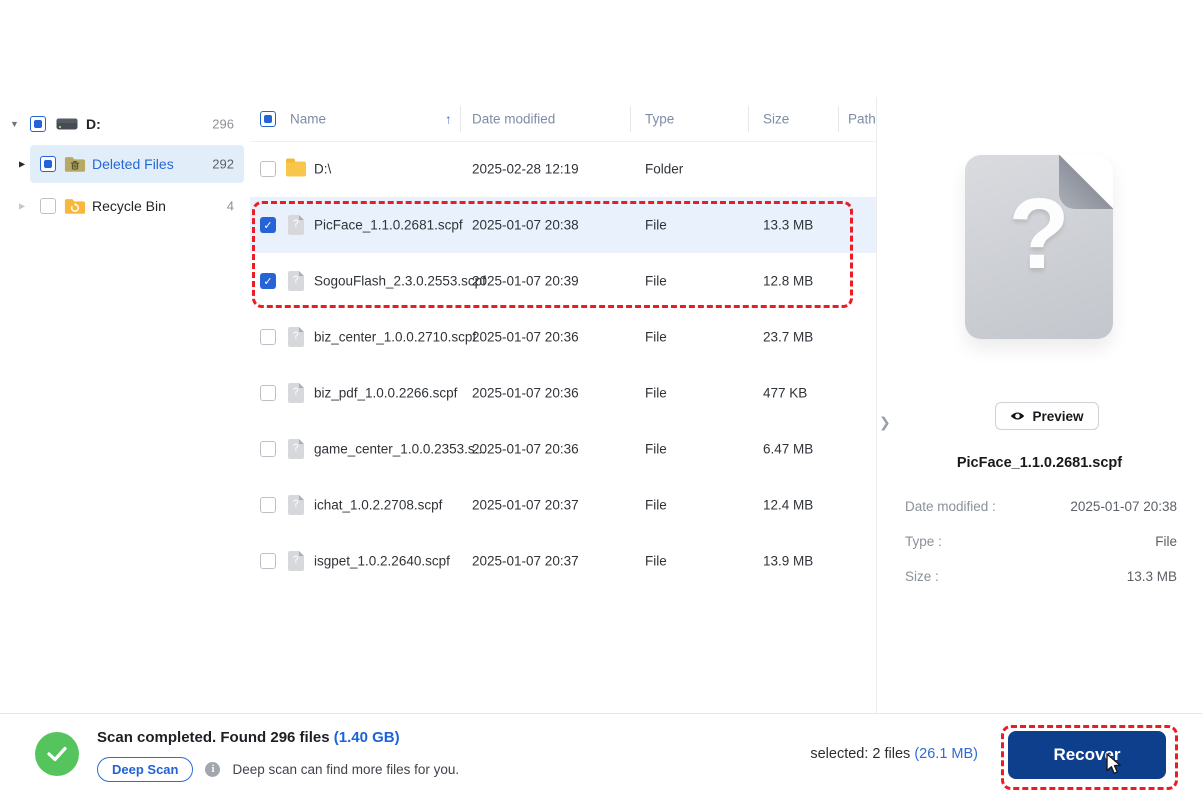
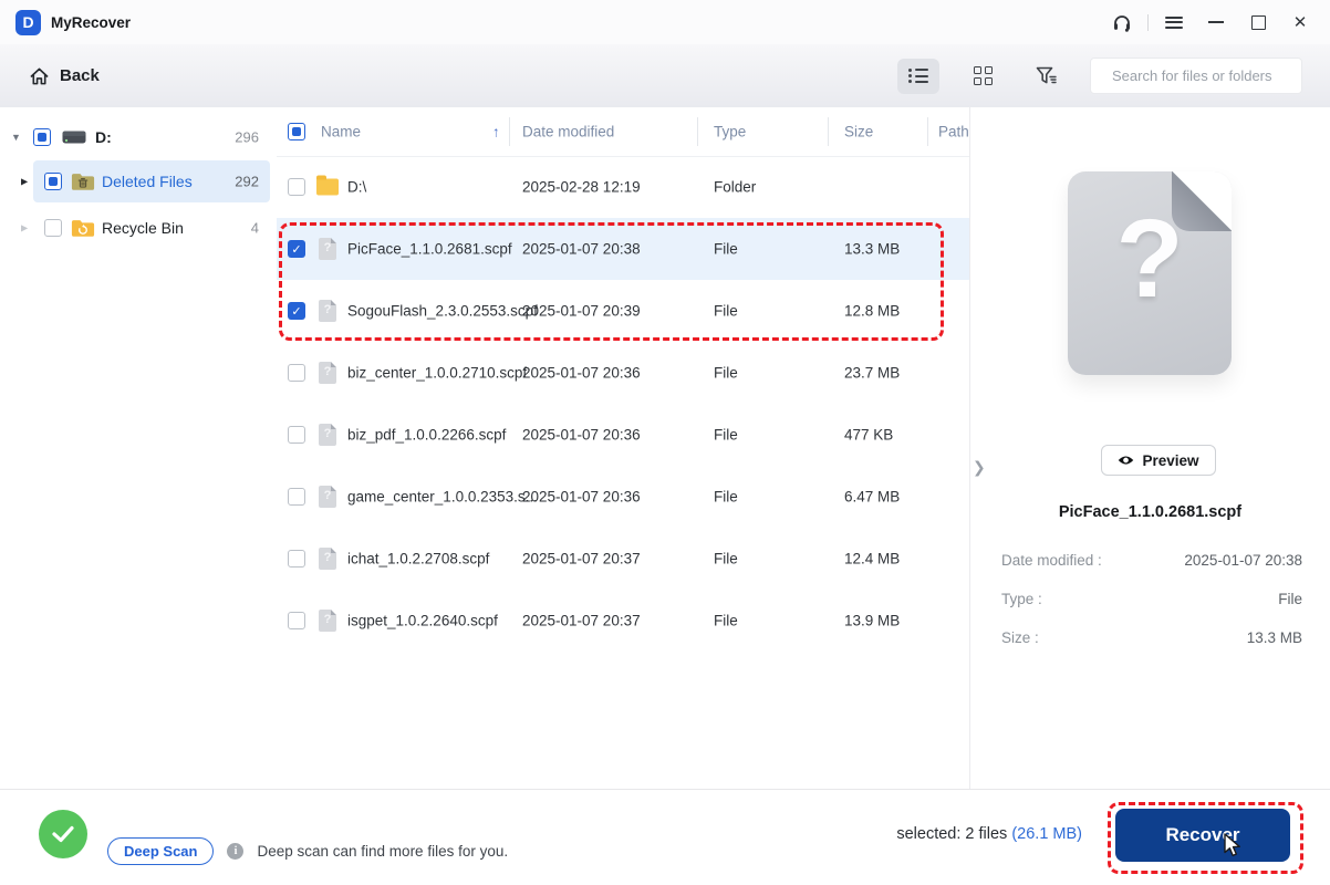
+ D
+ MyRecover
+ ✕
+ Back
+ Search for files or folders
  ▼
  D:
  296
  ▶
  Deleted Files
  292
  ▶
  Recycle Bin
  4
  Name
  ↑
  Date modified
  Type
  Size
  Path
  D:\
  2025-02-28 12:19
  Folder
  ✓
  ?
  PicFace_1.1.0.2681.scpf
  2025-01-07 20:38
  File
  13.3 MB
  ✓
  ?
  SogouFlash_2.3.0.2553.scpf
  2025-01-07 20:39
  File
  12.8 MB
  ?
  biz_center_1.0.0.2710.scpf
  2025-01-07 20:36
  File
  23.7 MB
  ?
  biz_pdf_1.0.0.2266.scpf
  2025-01-07 20:36
  File
  477 KB
  ?
  game_center_1.0.0.2353.s...
  2025-01-07 20:36
  File
  6.47 MB
  ?
  ichat_1.0.2.2708.scpf
  2025-01-07 20:37
  File
  12.4 MB
  ?
  isgpet_1.0.2.2640.scpf
  2025-01-07 20:37
  File
  13.9 MB
  ❯
  ?
  Preview
  PicFace_1.1.0.2681.scpf
  Date modified :
  2025-01-07 20:38
  Type :
  File
  Size :
  13.3 MB
- Scan completed. Found 296 files (1.40 GB)
  Deep Scan
  i
  Deep scan can find more files for you.
  selected: 2 files (26.1 MB)
  Recover
